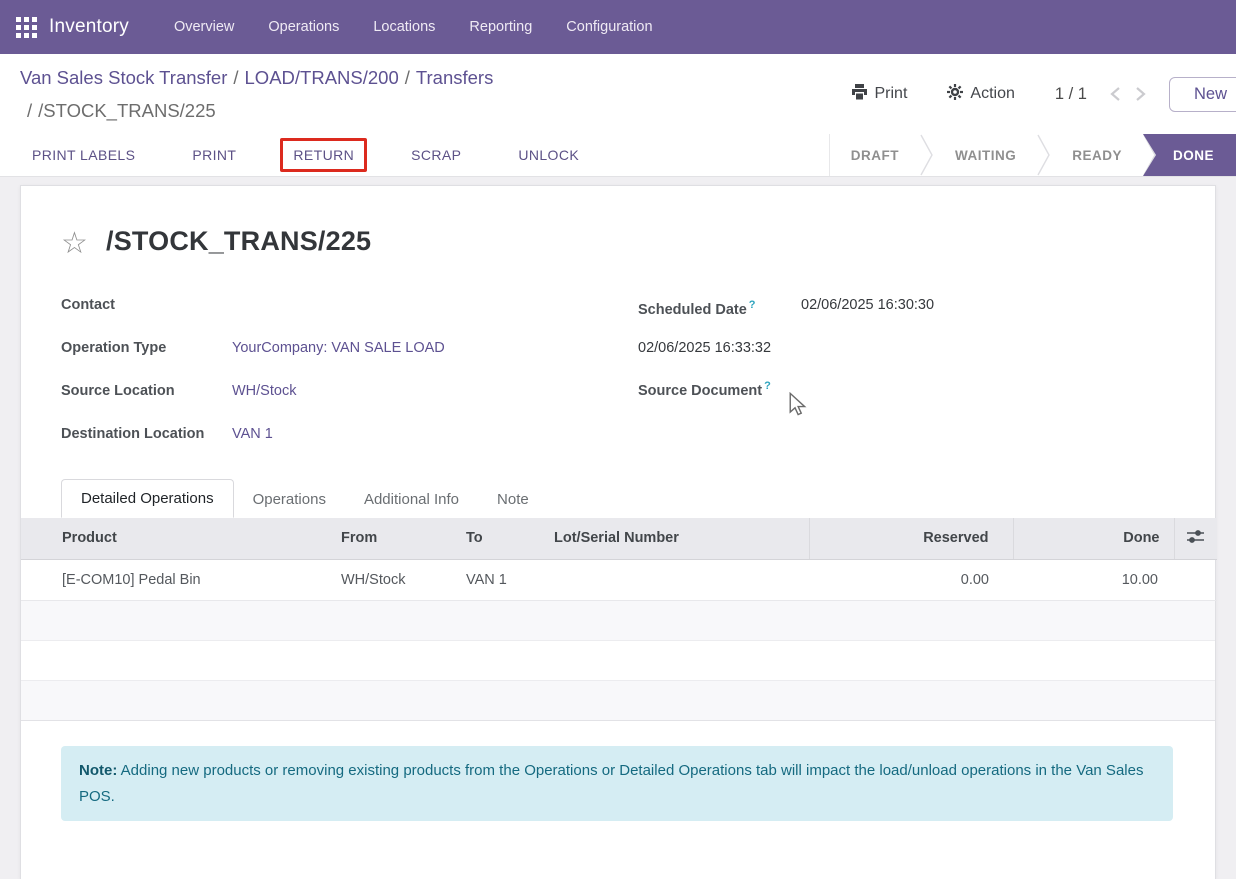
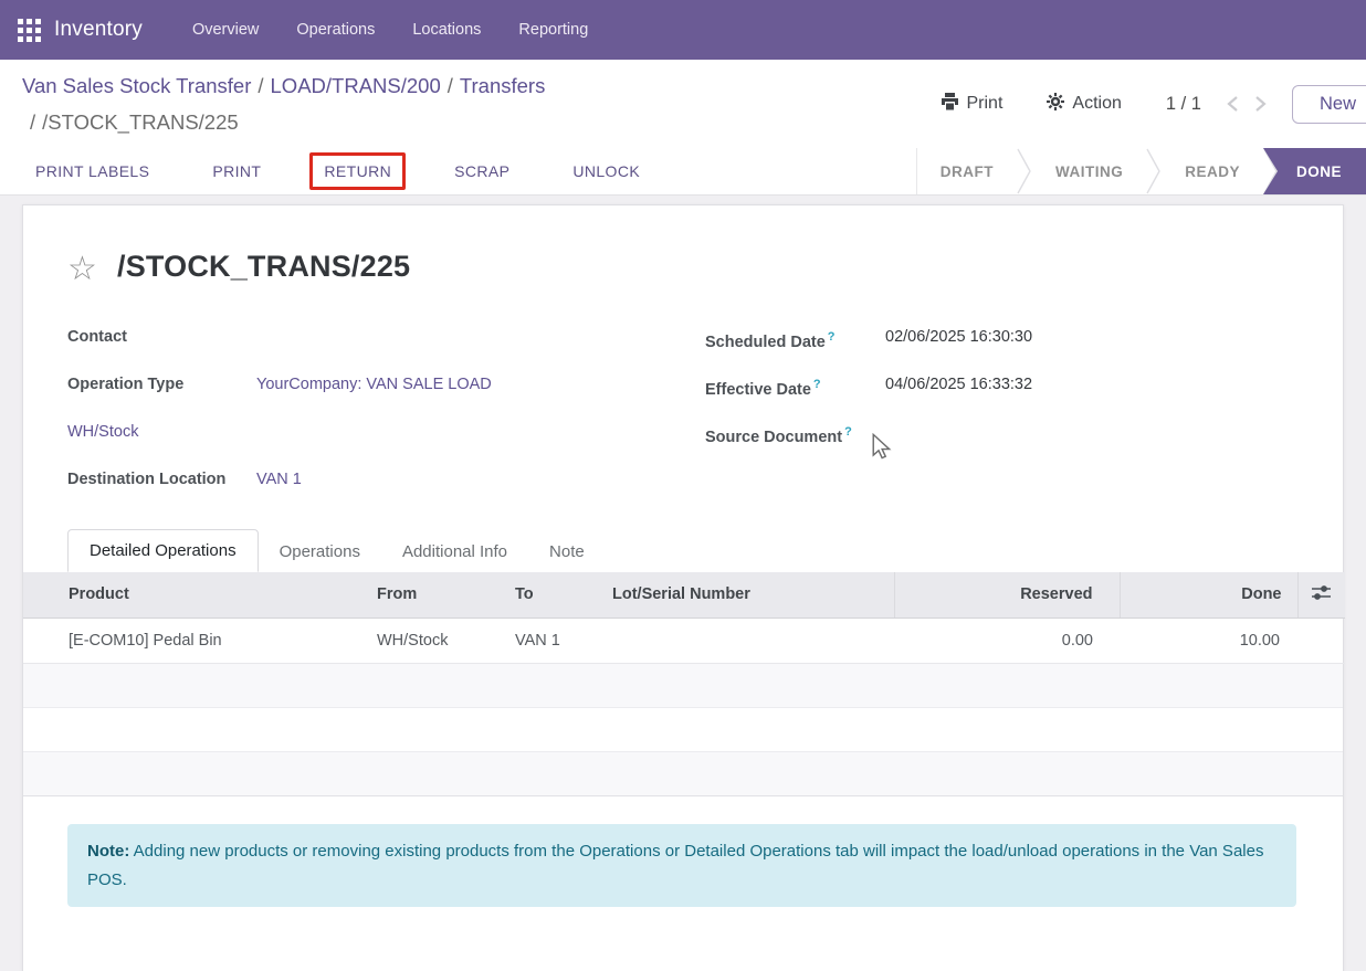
  Inventory
  Overview
  Operations
  Locations
  Reporting
- Configuration
  Van Sales Stock Transfer / LOAD/TRANS/200 / Transfers
  / /STOCK_TRANS/225
  Print
  Action
  1 / 1
  New
  PRINT LABELS
  PRINT
  RETURN
  SCRAP
  UNLOCK
  DRAFT
  WAITING
  READY
  DONE
  ☆
  /STOCK_TRANS/225
  Contact
  Operation Type
  YourCompany: VAN SALE LOAD
- Source Location
  WH/Stock
  Destination Location
  VAN 1
  Scheduled Date ?
  02/06/2025 16:30:30
+ Effective Date ?
- 02/06/2025 16:33:32
+ 04/06/2025 16:33:32
  Source Document ?
  Detailed Operations
  Operations
  Additional Info
  Note
  Product	From	To	Lot/Serial Number	Reserved	Done
  [E-COM10] Pedal Bin	WH/Stock	VAN 1		0.00	10.00
  Note: Adding new products or removing existing products from the Operations or Detailed Operations tab will impact the load/unload operations in the Van Sales POS.
